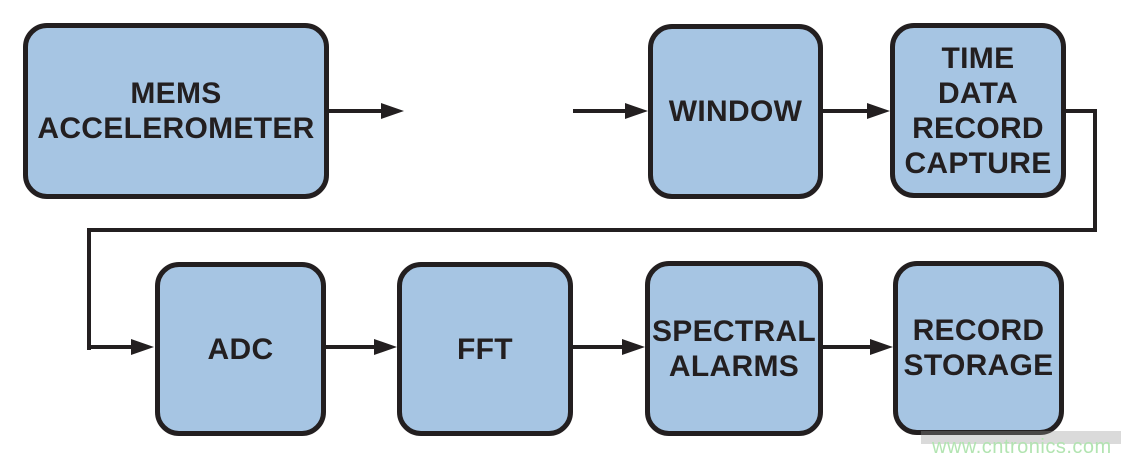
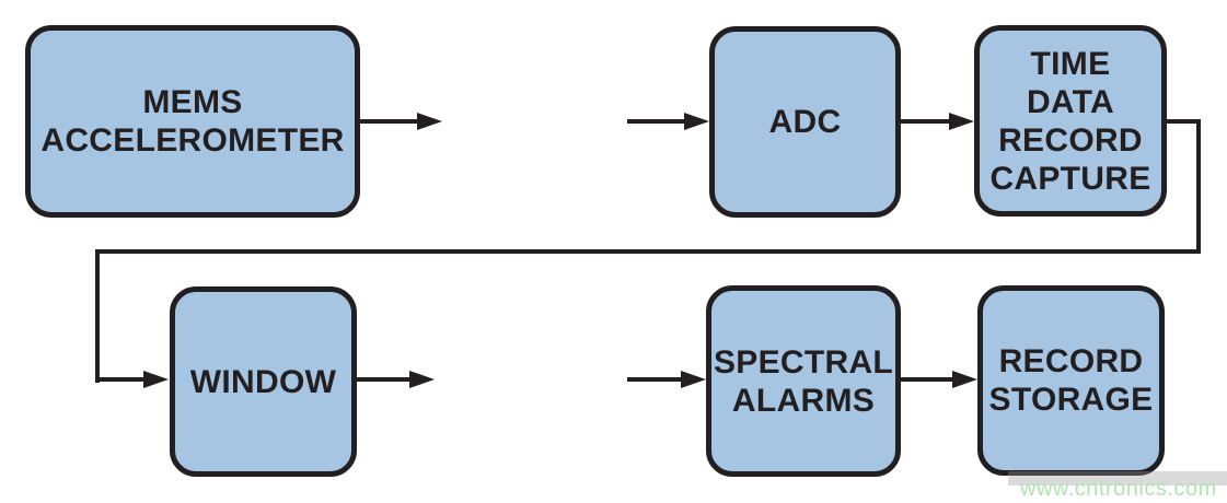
  MEMS
  ACCELEROMETER
- WINDOW
+ ADC
  TIME
  DATA
  RECORD
  CAPTURE
- ADC
+ WINDOW
- FFT
  SPECTRAL
  ALARMS
  RECORD
  STORAGE
  www.cntronics.com
